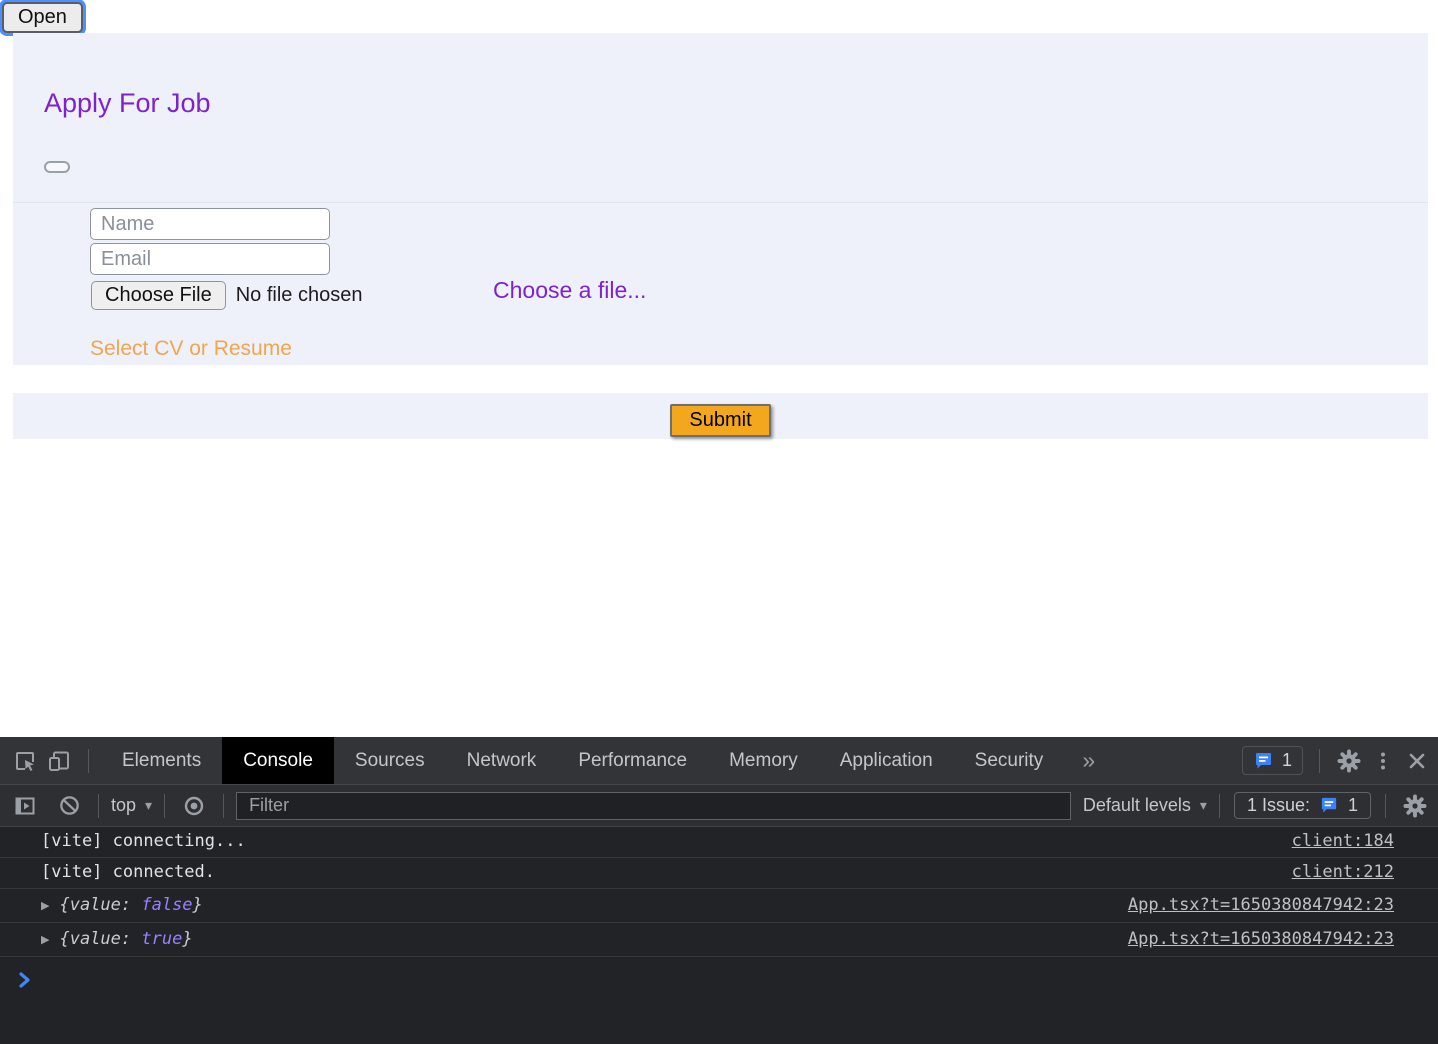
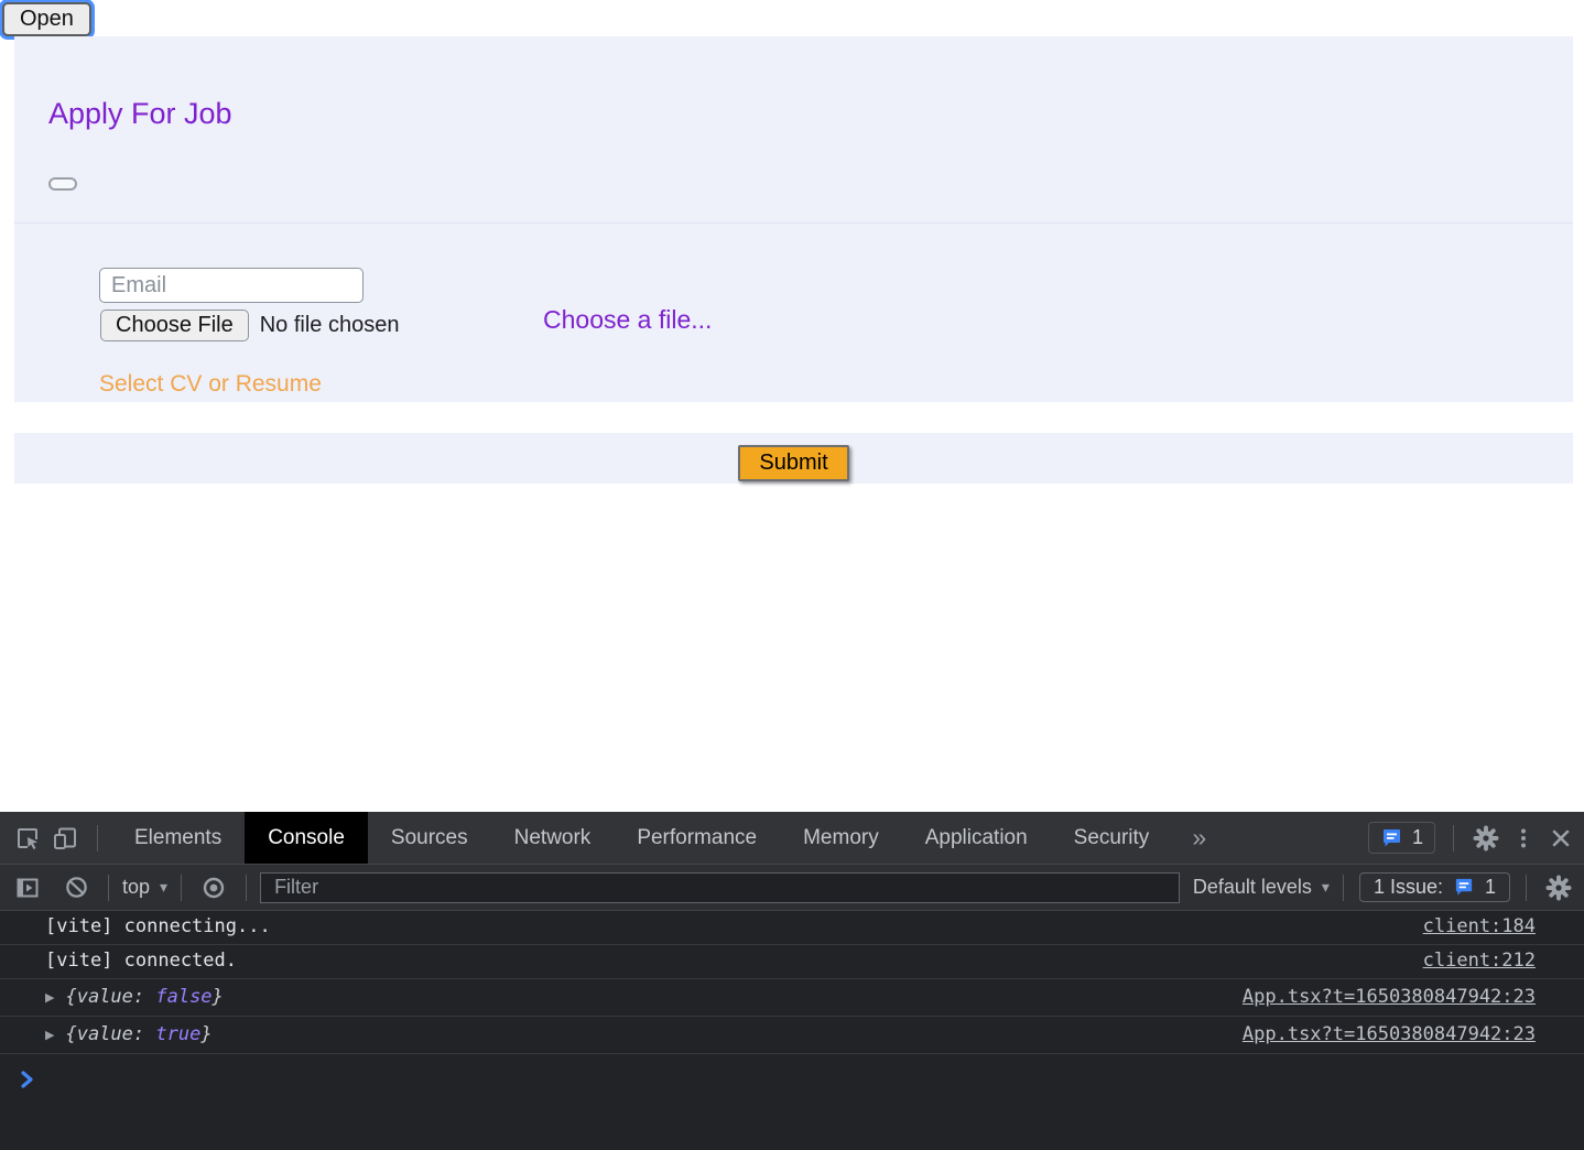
  Open
  Apply For Job
- Name
  Email
  Choose File
  No file chosen
  Choose a file...
  Select CV or Resume
  Submit
  Elements
  Console
  Sources
  Network
  Performance
  Memory
  Application
  Security
  »
  1
  top
  ▾
  Filter
  Default levels
  ▾
  1 Issue:
  1
  [vite] connecting...
  client:184
  [vite] connected.
  client:212
  ▶
  {value:
  false
  }
  App.tsx?t=1650380847942:23
  ▶
  {value:
  true
  }
  App.tsx?t=1650380847942:23
